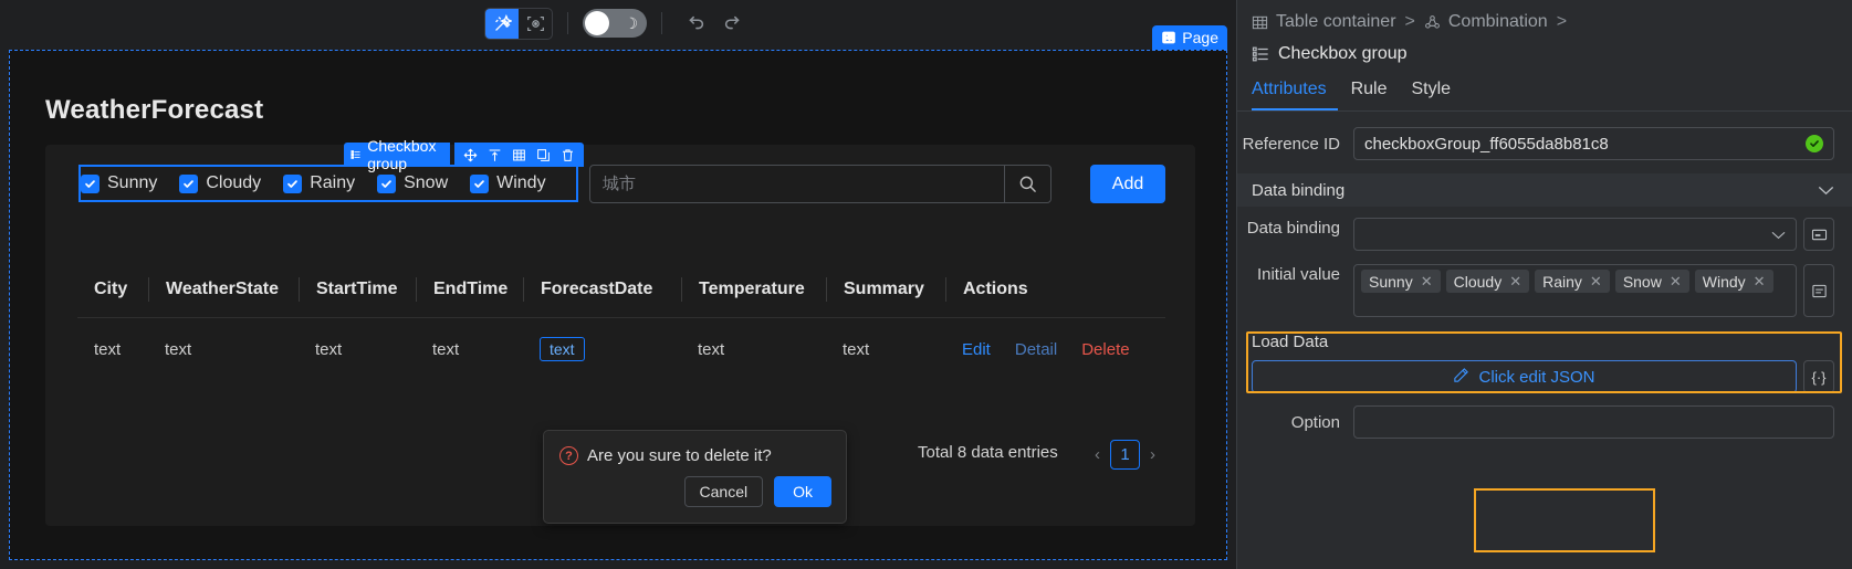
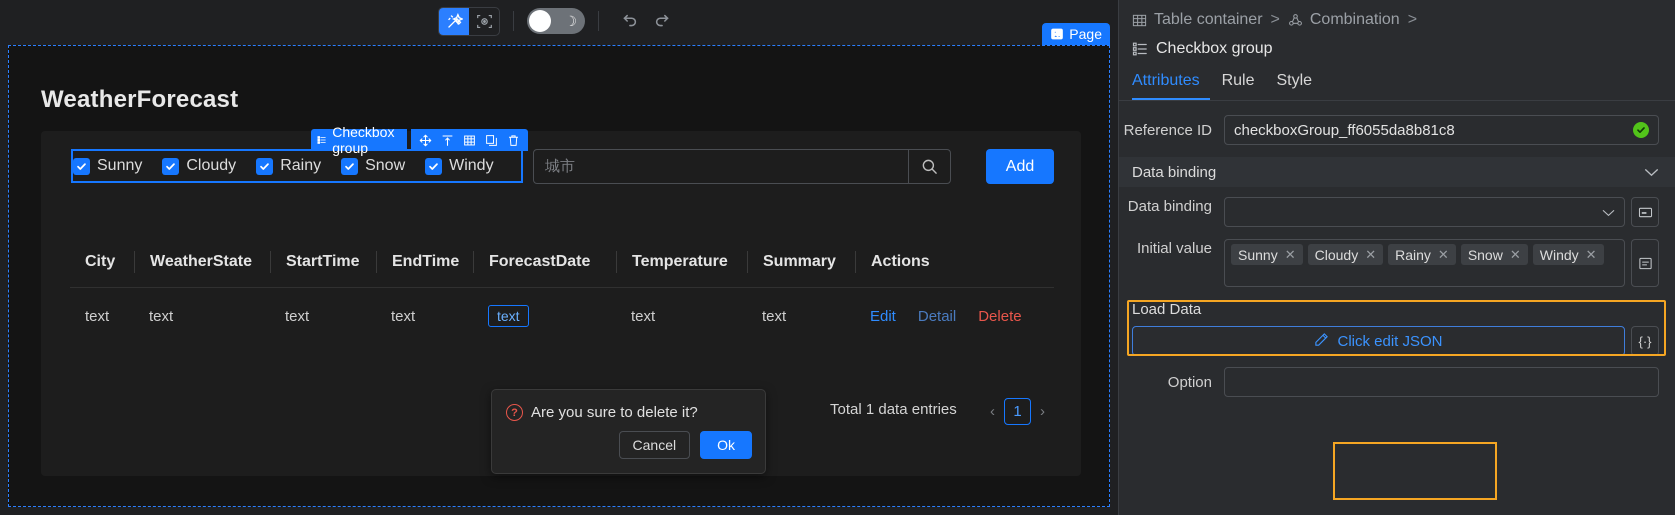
  ☽
  Page
  WeatherForecast
  Checkbox group
  Sunny
  Cloudy
  Rainy
  Snow
  Windy
  城市
  Add
  City
  WeatherState
  StartTime
  EndTime
  ForecastDate
  Temperature
  Summary
  Actions
  text
  text
  text
  text
  text
  text
  text
  Edit
  Detail
  Delete
- Total 8 data entries
+ Total 1 data entries
  ‹
  1
  ›
  ?
  Are you sure to delete it?
  Cancel
  Ok
  Table container
  >
  Combination
  >
  Checkbox group
  Attributes
  Rule
  Style
  Reference ID
  checkboxGroup_ff6055da8b81c8
  Data binding
  Data binding
  Initial value
  Sunny
  ✕
  Cloudy
  ✕
  Rainy
  ✕
  Snow
  ✕
  Windy
  ✕
  Load Data
  Click edit JSON
  {·}
  Option
